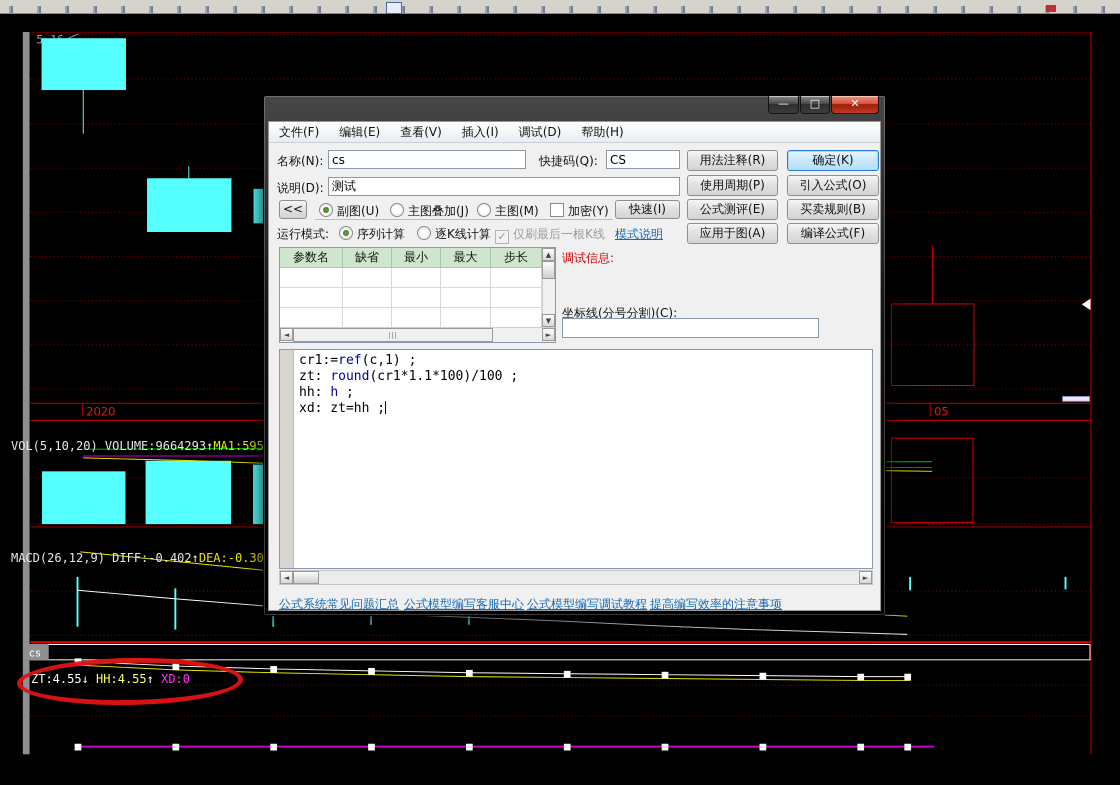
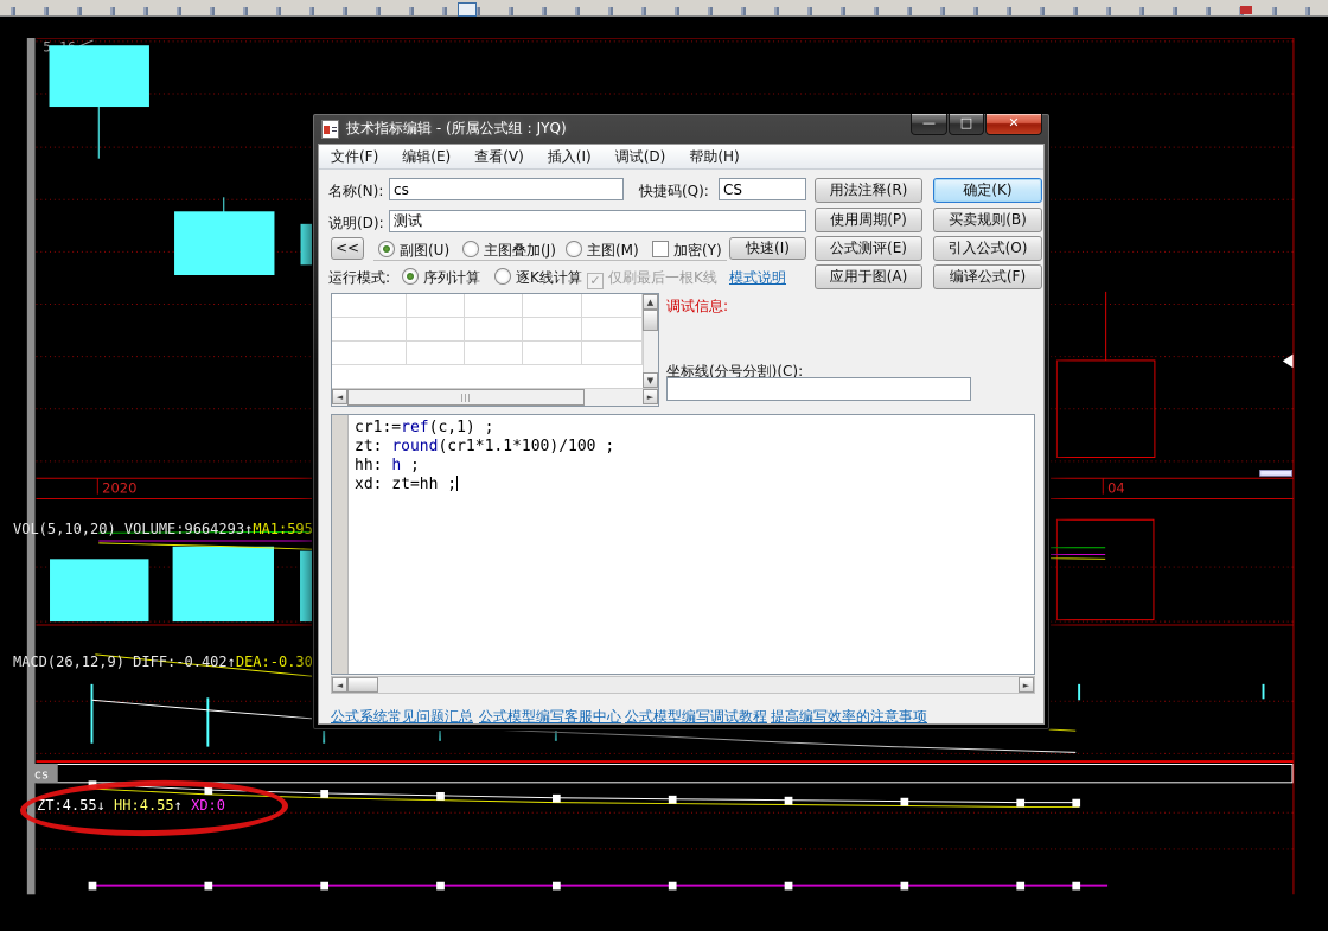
  2020
- 05
+ 04
  cs
  VOL(5,10,20) VOLUME:9664293↑MA1:595
  MACD(26,12,9) DIFF:-0.402↑DEA:-0.30
  ZT:4.55↓ HH:4.55↑ XD:0
+ 技术指标编辑 - (所属公式组：JYQ)
  —
  □
  ✕
  文件(F)
  编辑(E)
  查看(V)
  插入(I)
  调试(D)
  帮助(H)
  名称(N):
  cs
  快捷码(Q):
  CS
  说明(D):
  测试
  <<
  副图(U)
  主图叠加(J)
  主图(M)
  加密(Y)
  快速(I)
  运行模式:
  序列计算
  逐K线计算
  ✓ 仅刷最后一根K线
  模式说明
- 参数名
- 缺省
- 最小
- 最大
- 步长
  ▲
  ▼
  ◄
  ►
  调试信息:
  坐标线(分号分割)(C):
  cr1:=ref(c,1) ;
  zt: round(cr1*1.1*100)/100 ;
  hh: h ;
  xd: zt=hh ;
  ◄
  ►
  公式系统常见问题汇总
  公式模型编写客服中心
  公式模型编写调试教程
  提高编写效率的注意事项
  用法注释(R)
  确定(K)
  使用周期(P)
- 引入公式(O)
+ 买卖规则(B)
  公式测评(E)
- 买卖规则(B)
+ 引入公式(O)
  应用于图(A)
  编译公式(F)
